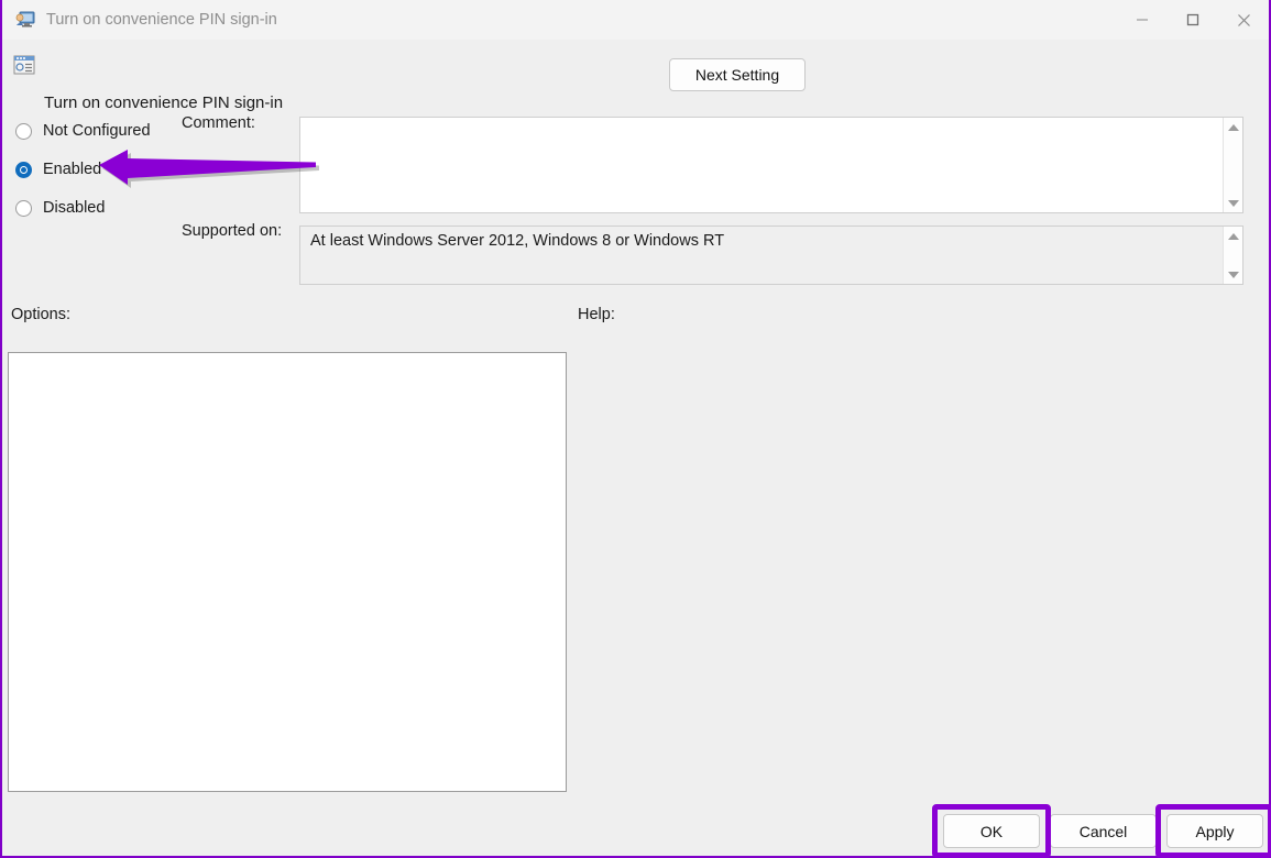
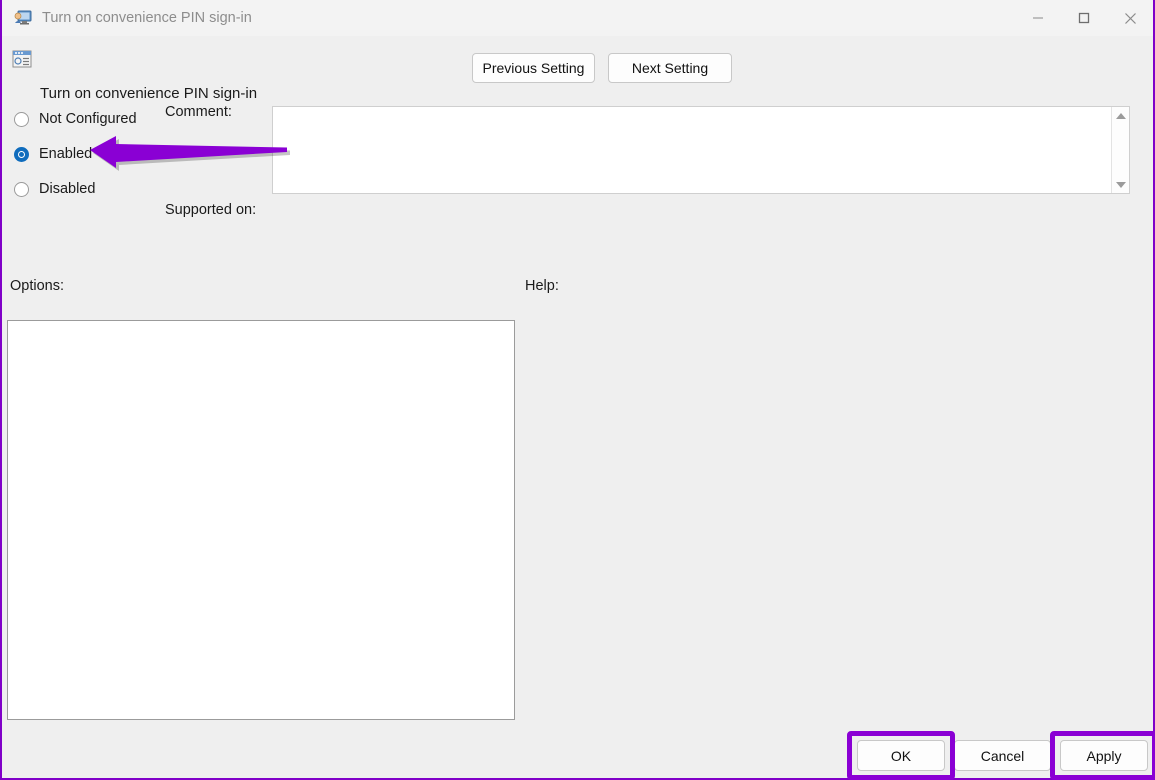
  Turn on convenience PIN sign-in
  Turn on convenience PIN sign-in
+ Previous Setting
  Next Setting
  Not Configured
  Enabled
  Disabled
  Comment:
  Supported on:
- At least Windows Server 2012, Windows 8 or Windows RT
  Options:
  Help:
  OK
  Cancel
  Apply
